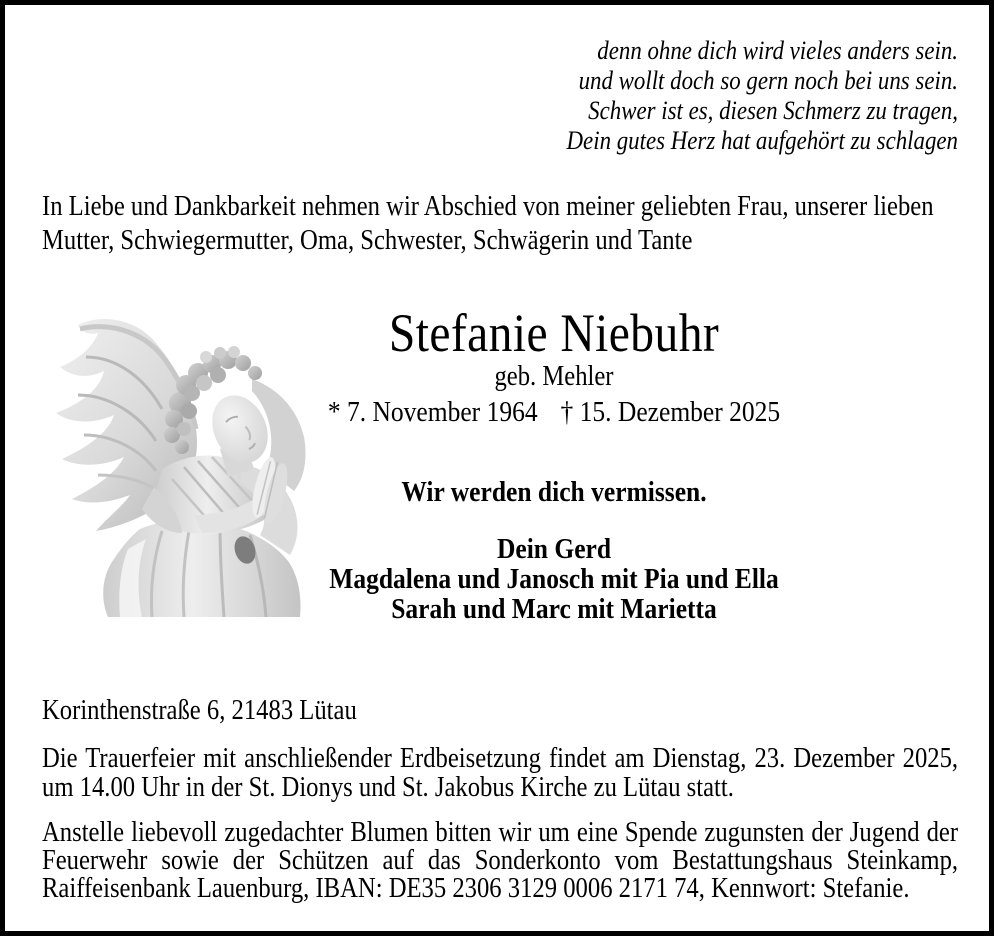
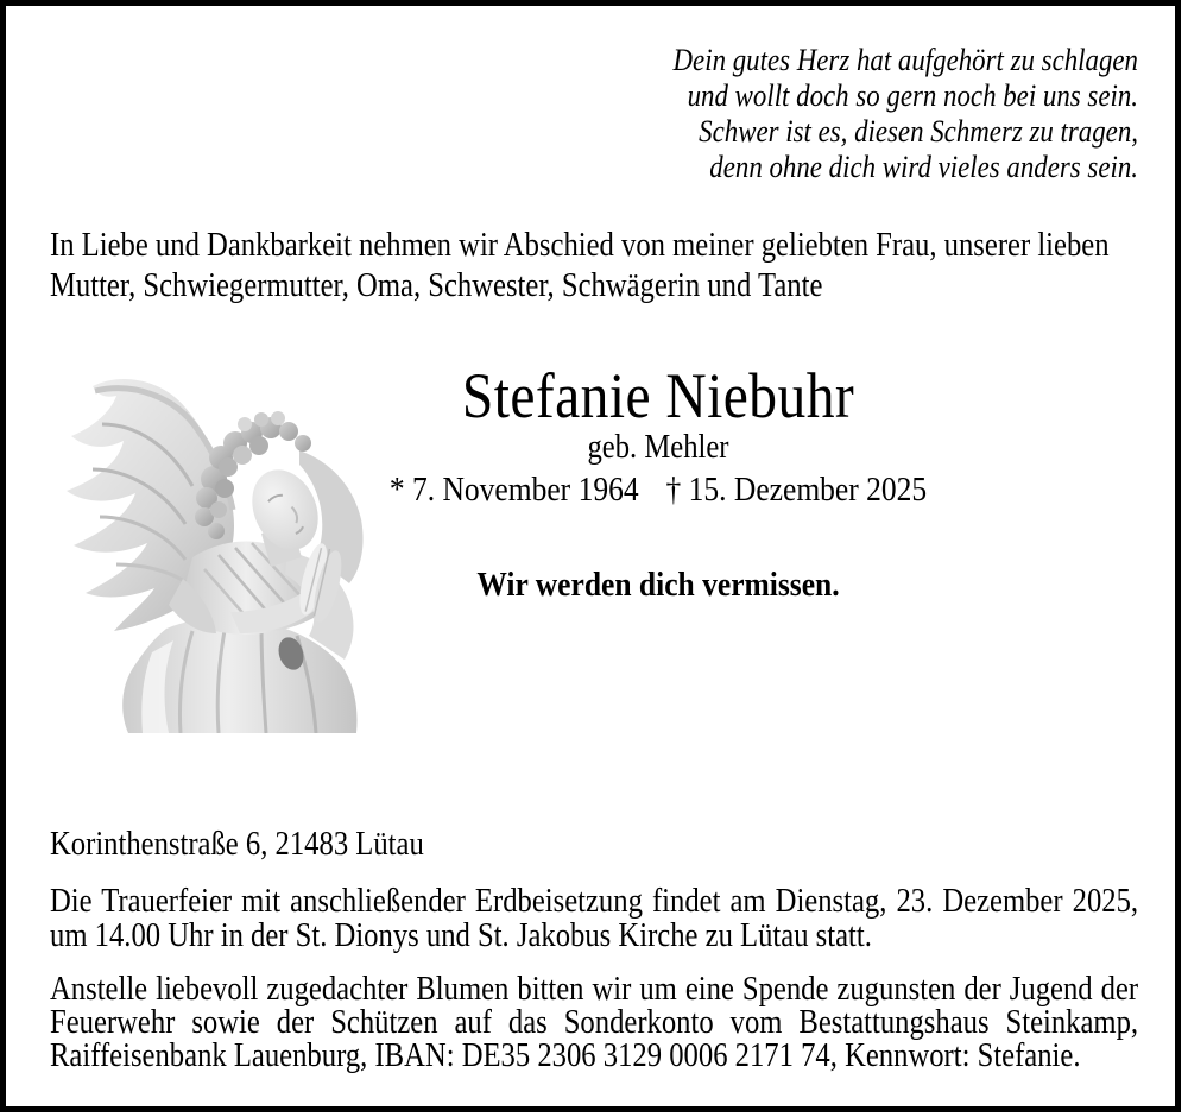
- denn ohne dich wird vieles anders sein.
+ Dein gutes Herz hat aufgehört zu schlagen
  und wollt doch so gern noch bei uns sein.
  Schwer ist es, diesen Schmerz zu tragen,
- Dein gutes Herz hat aufgehört zu schlagen
+ denn ohne dich wird vieles anders sein.
  In Liebe und Dankbarkeit nehmen wir Abschied von meiner geliebten Frau, unserer lieben Mutter, Schwiegermutter, Oma, Schwester, Schwägerin und Tante
  Stefanie Niebuhr
  geb. Mehler
  * 7. November 1964 † 15. Dezember 2025
  Wir werden dich vermissen.
- Dein Gerd
- Magdalena und Janosch mit Pia und Ella
- Sarah und Marc mit Marietta
  Korinthenstraße 6, 21483 Lütau
  Die Trauerfeier mit anschließender Erdbeisetzung findet am Dienstag, 23. Dezember 2025, um 14.00 Uhr in der St. Dionys und St. Jakobus Kirche zu Lütau statt.
  Anstelle liebevoll zugedachter Blumen bitten wir um eine Spende zugunsten der Jugend der Feuerwehr sowie der Schützen auf das Sonderkonto vom Bestattungshaus Steinkamp, Raiffeisenbank Lauenburg, IBAN: DE35 2306 3129 0006 2171 74, Kennwort: Stefanie.
